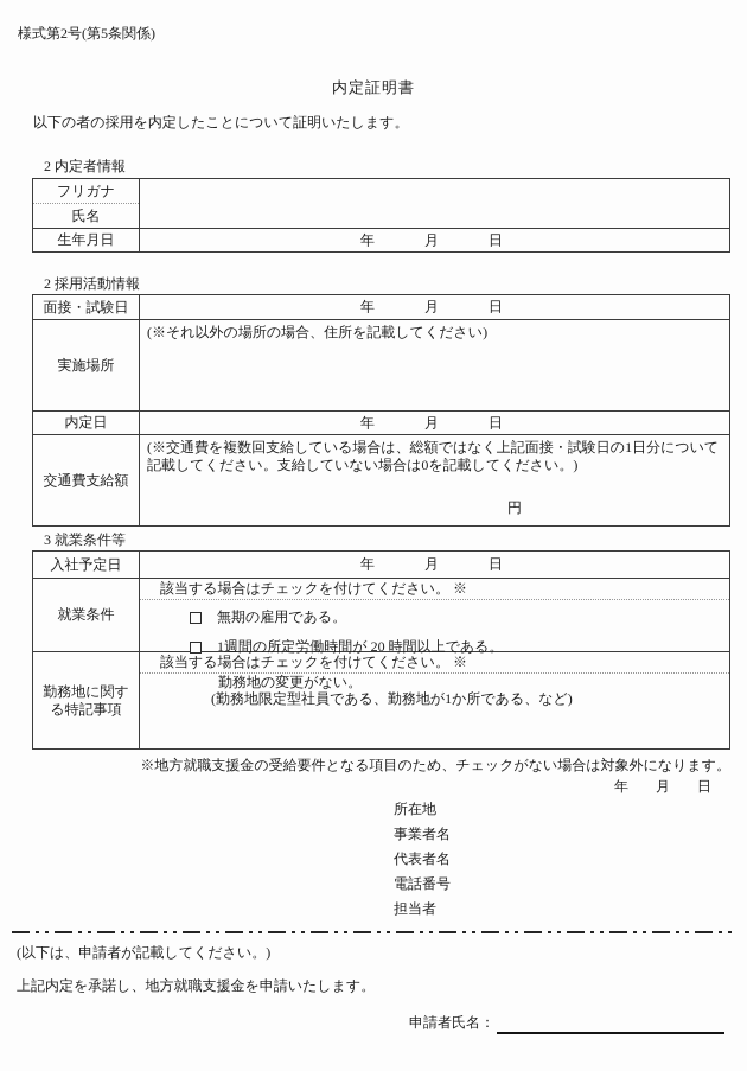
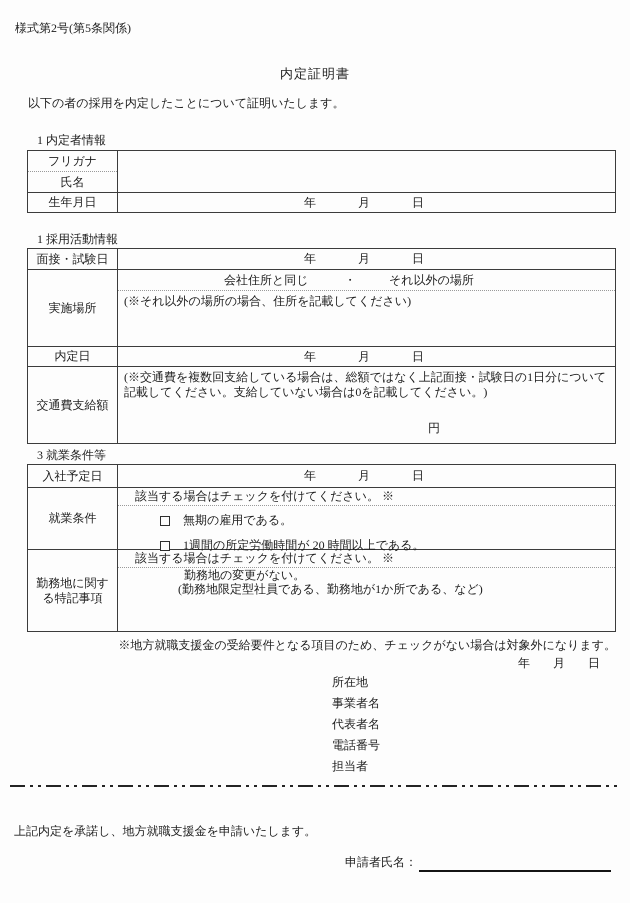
  様式第2号(第5条関係)
  内定証明書
  以下の者の採用を内定したことについて証明いたします。
- 2 内定者情報
+ 1 内定者情報
  フリガナ
  氏名
  生年月日
  年
  月
  日
- 2 採用活動情報
+ 1 採用活動情報
  面接・試験日
  年
  月
  日
  実施場所
+ 会社住所と同じ
+ ・
+ それ以外の場所
  (※それ以外の場所の場合、住所を記載してください)
  内定日
  年
  月
  日
  交通費支給額
  (※交通費を複数回支給している場合は、総額ではなく上記面接・試験日の1日分について記載してください。支給していない場合は0を記載してください。)
  円
  3 就業条件等
  入社予定日
  年
  月
  日
  就業条件
  該当する場合はチェックを付けてください。 ※
  無期の雇用である。
  1週間の所定労働時間が 20 時間以上である。
  勤務地に関する特記事項
  該当する場合はチェックを付けてください。 ※
  勤務地の変更がない。
  (勤務地限定型社員である、勤務地が1か所である、など)
  ※地方就職支援金の受給要件となる項目のため、チェックがない場合は対象外になります。
  年
  月
  日
  所在地
  事業者名
  代表者名
  電話番号
  担当者
- (以下は、申請者が記載してください。)
  上記内定を承諾し、地方就職支援金を申請いたします。
  申請者氏名：
